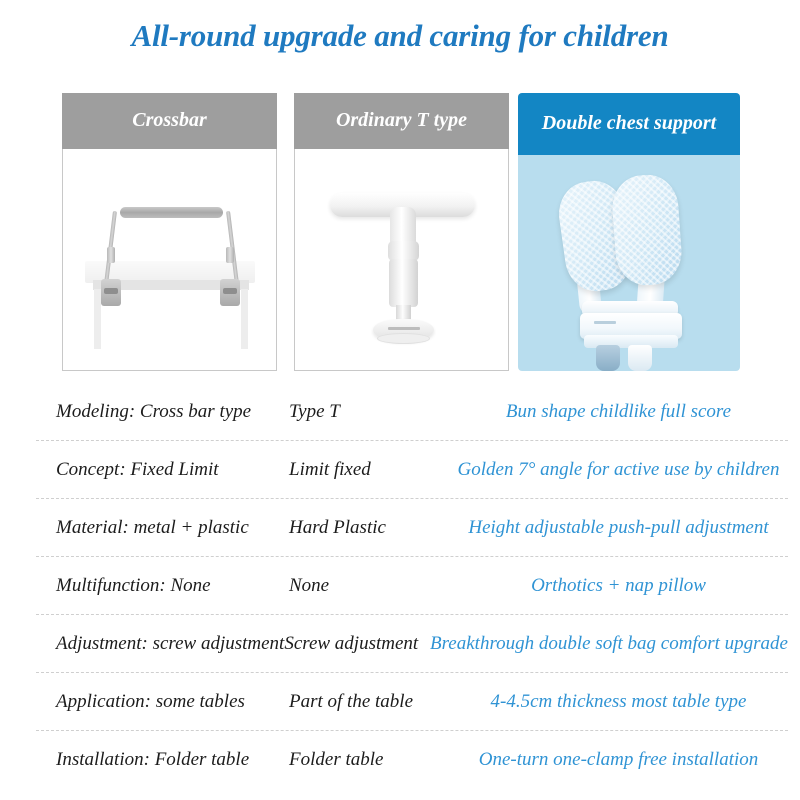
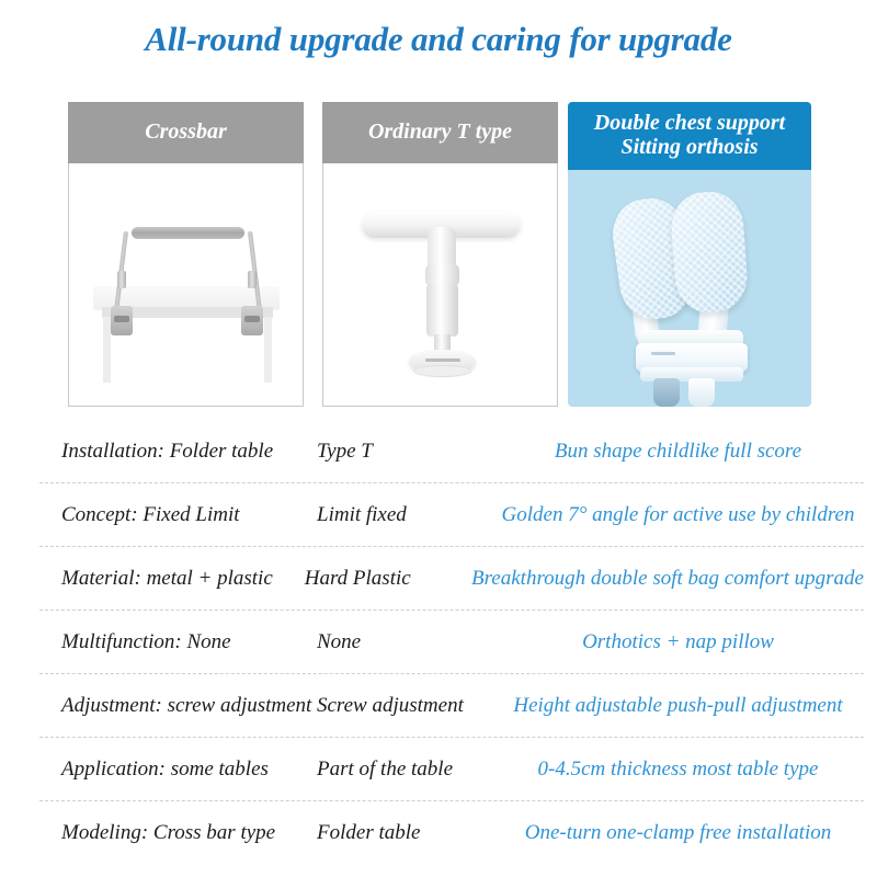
- All-round upgrade and caring for children
+ All-round upgrade and caring for upgrade
  Crossbar
  Ordinary T type
  Double chest support
+ Sitting orthosis
- Modeling: Cross bar type
+ Installation: Folder table
  Type T
  Bun shape childlike full score
  Concept: Fixed Limit
  Limit fixed
  Golden 7° angle for active use by children
  Material: metal + plastic
  Hard Plastic
- Height adjustable push-pull adjustment
+ Breakthrough double soft bag comfort upgrade
  Multifunction: None
  None
  Orthotics + nap pillow
  Adjustment: screw adjustment
  Screw adjustment
- Breakthrough double soft bag comfort upgrade
+ Height adjustable push-pull adjustment
  Application: some tables
  Part of the table
- 4-4.5cm thickness most table type
+ 0-4.5cm thickness most table type
- Installation: Folder table
+ Modeling: Cross bar type
  Folder table
  One-turn one-clamp free installation
